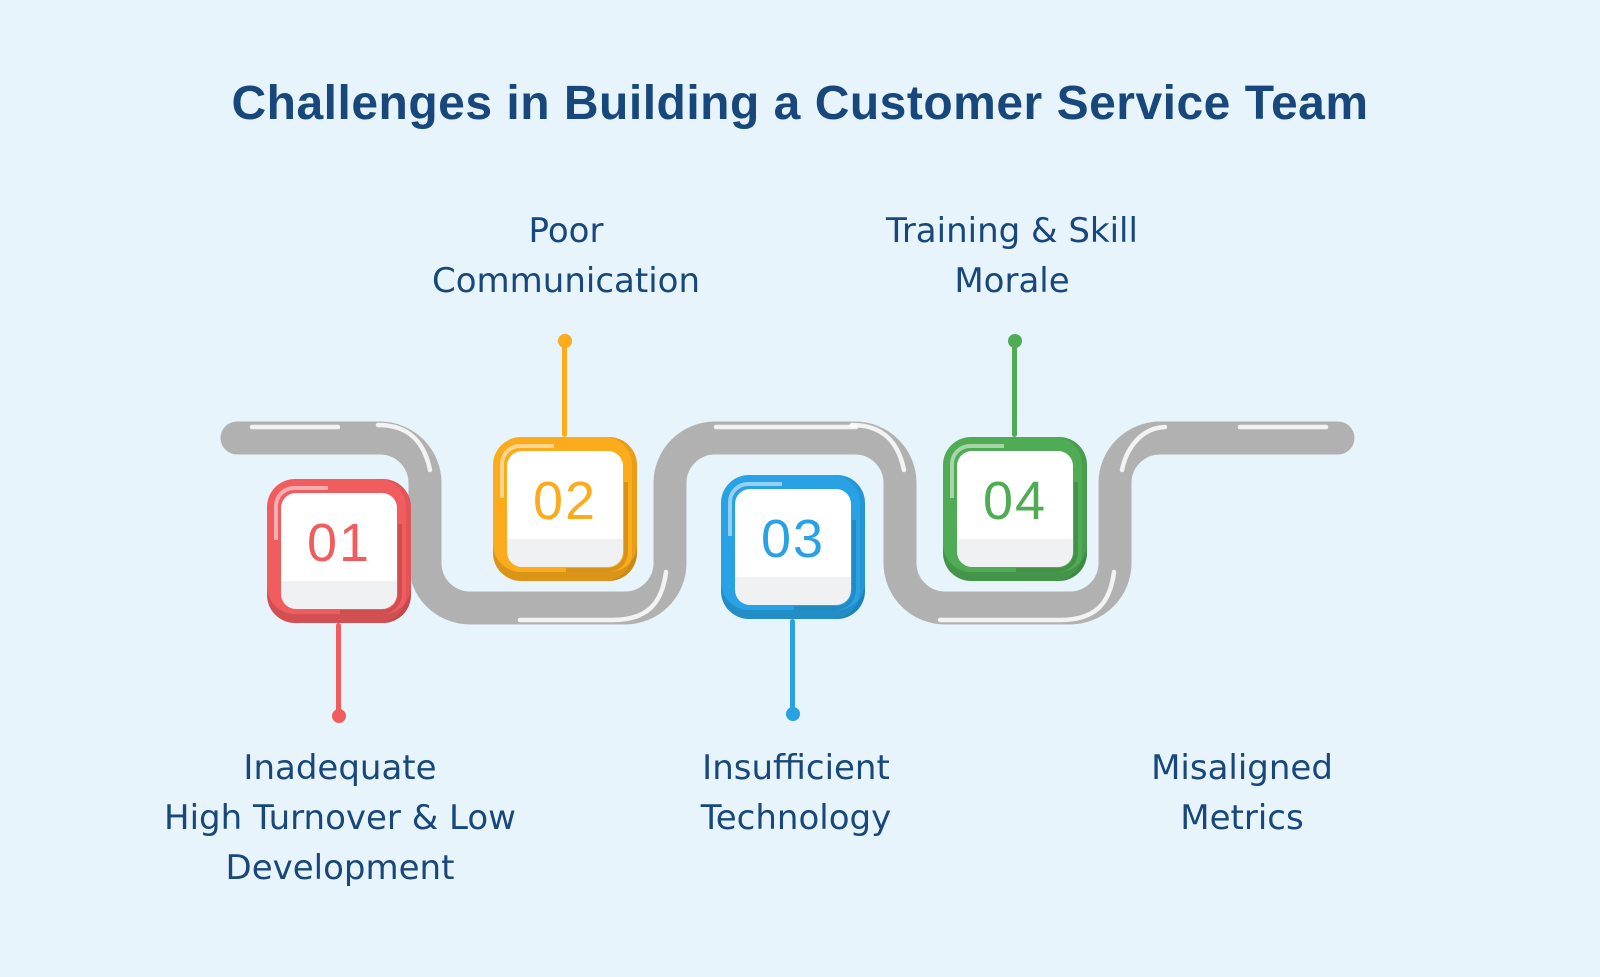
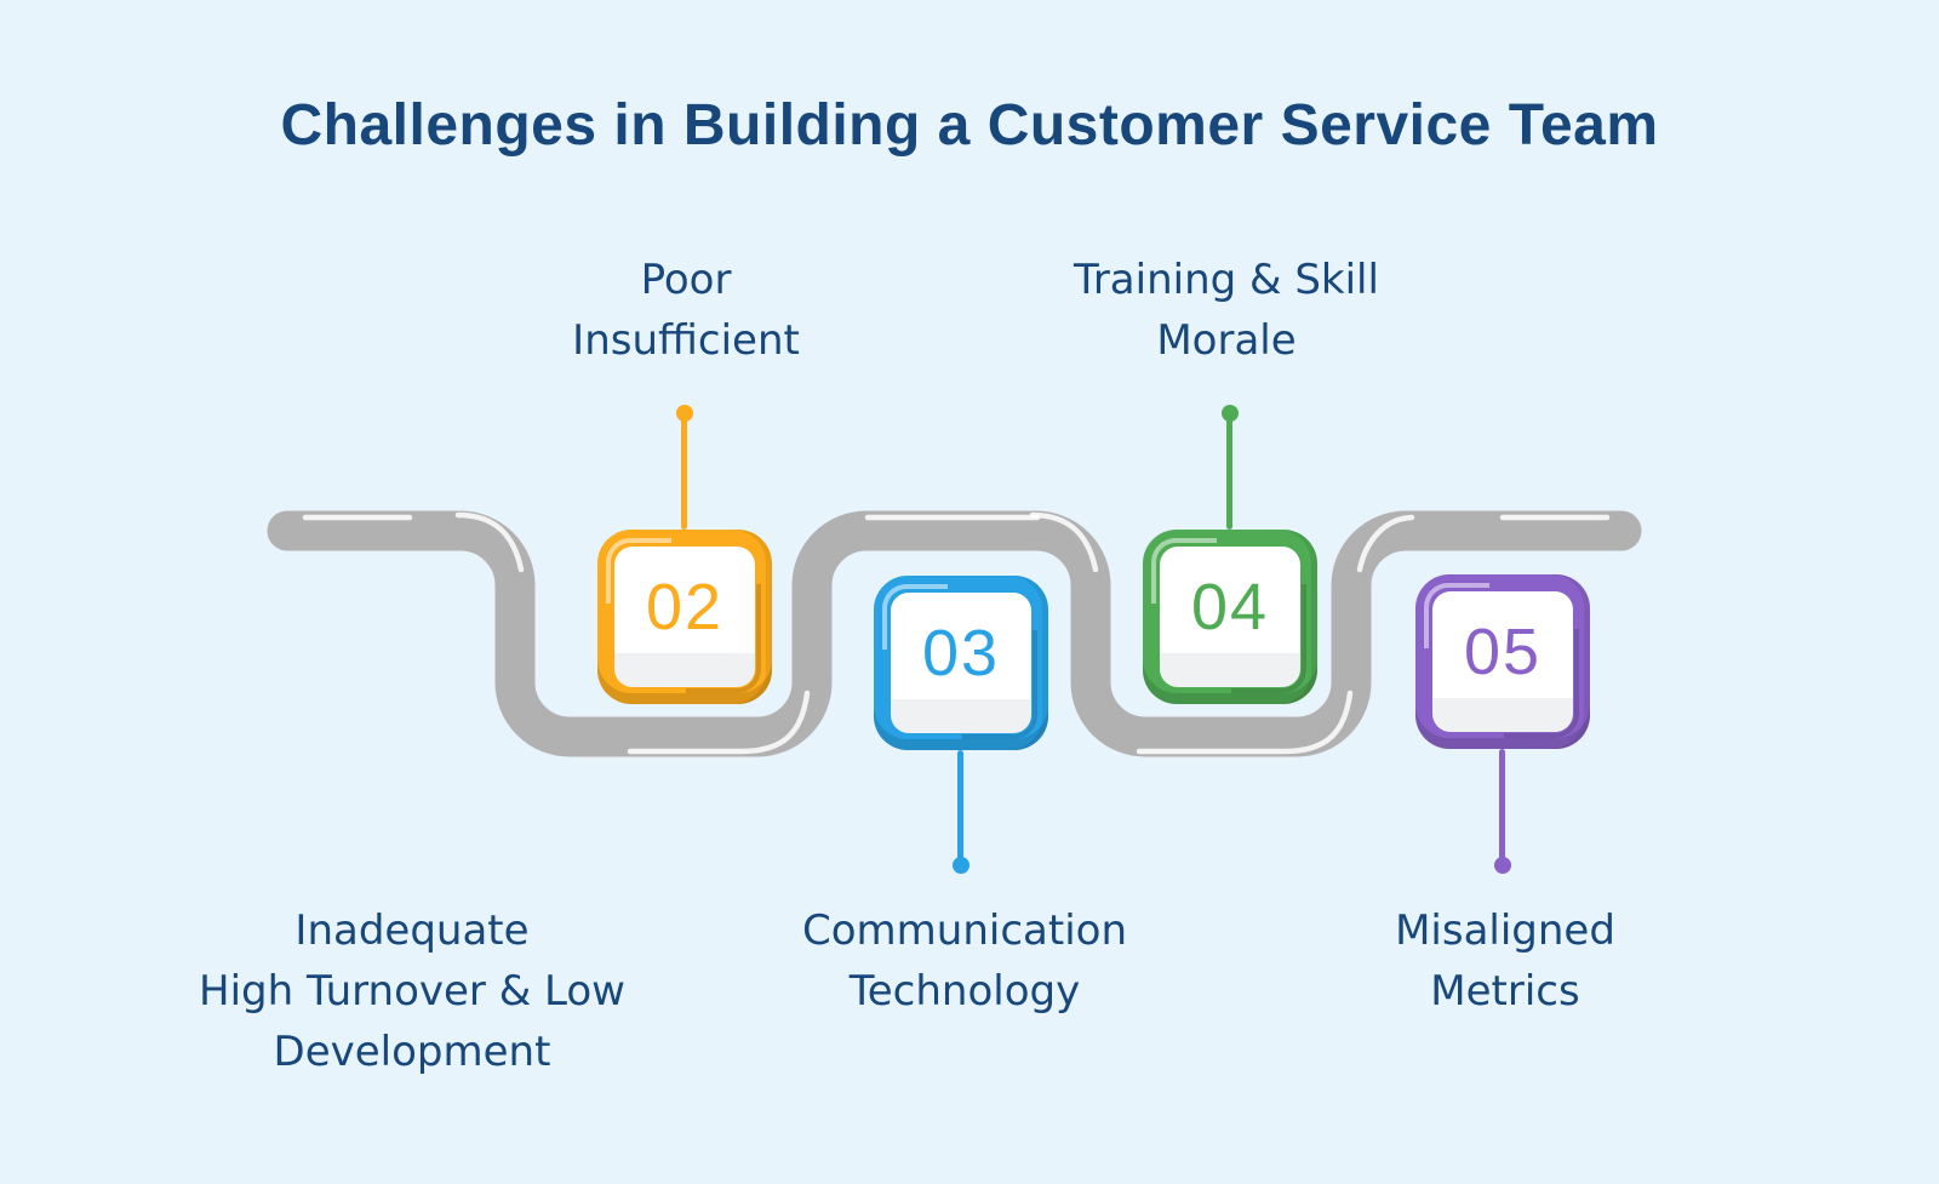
  Challenges in Building a Customer Service Team
- 01
  02
  03
  04
+ 05
  Poor
- Communication
+ Insufficient
  Training & Skill
  Morale
  Inadequate
  High Turnover & Low
  Development
- Insufficient
+ Communication
  Technology
  Misaligned
  Metrics
